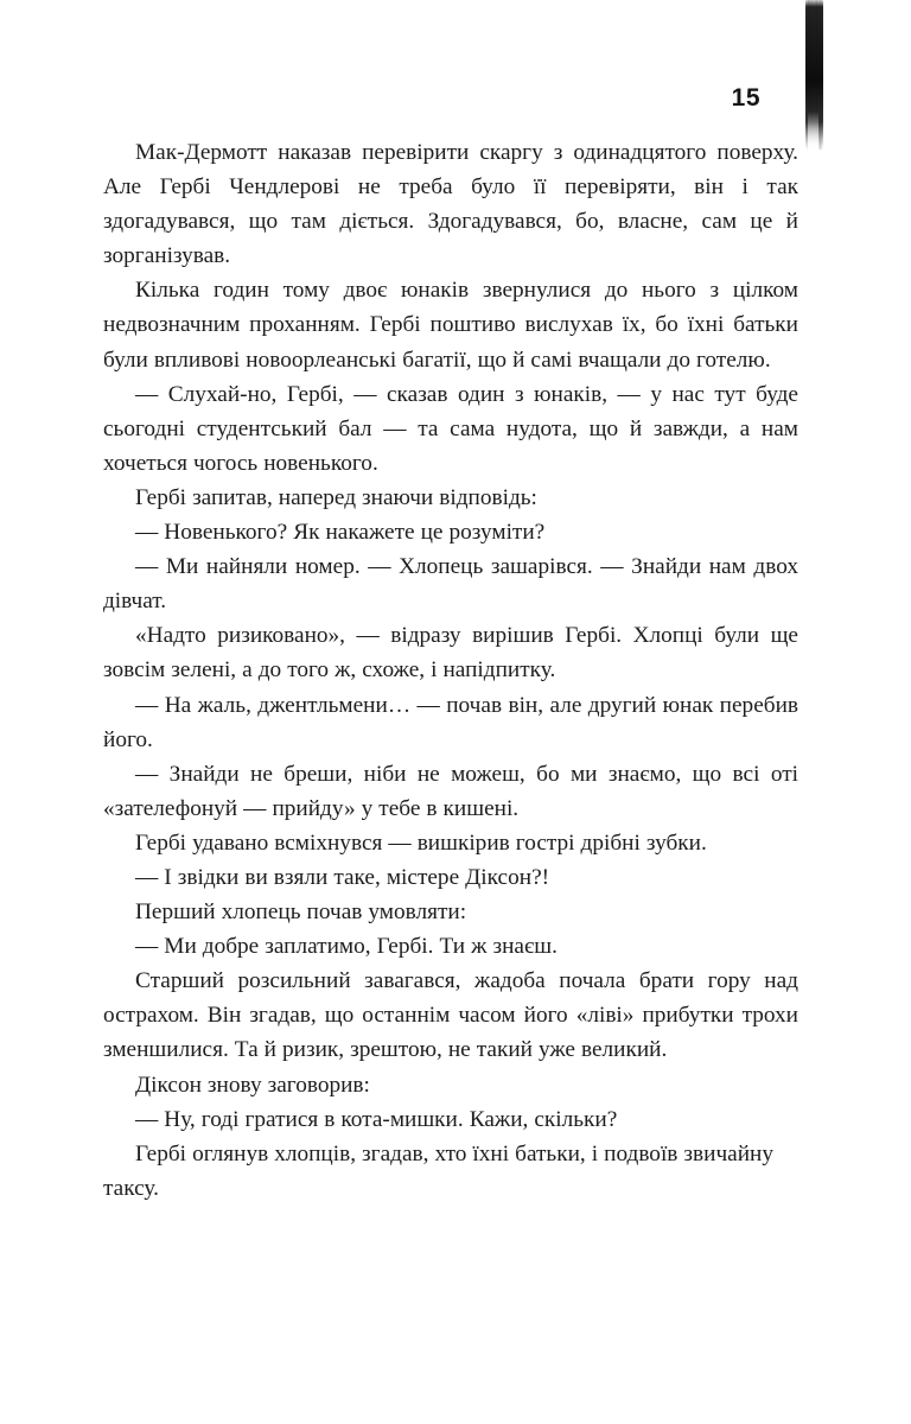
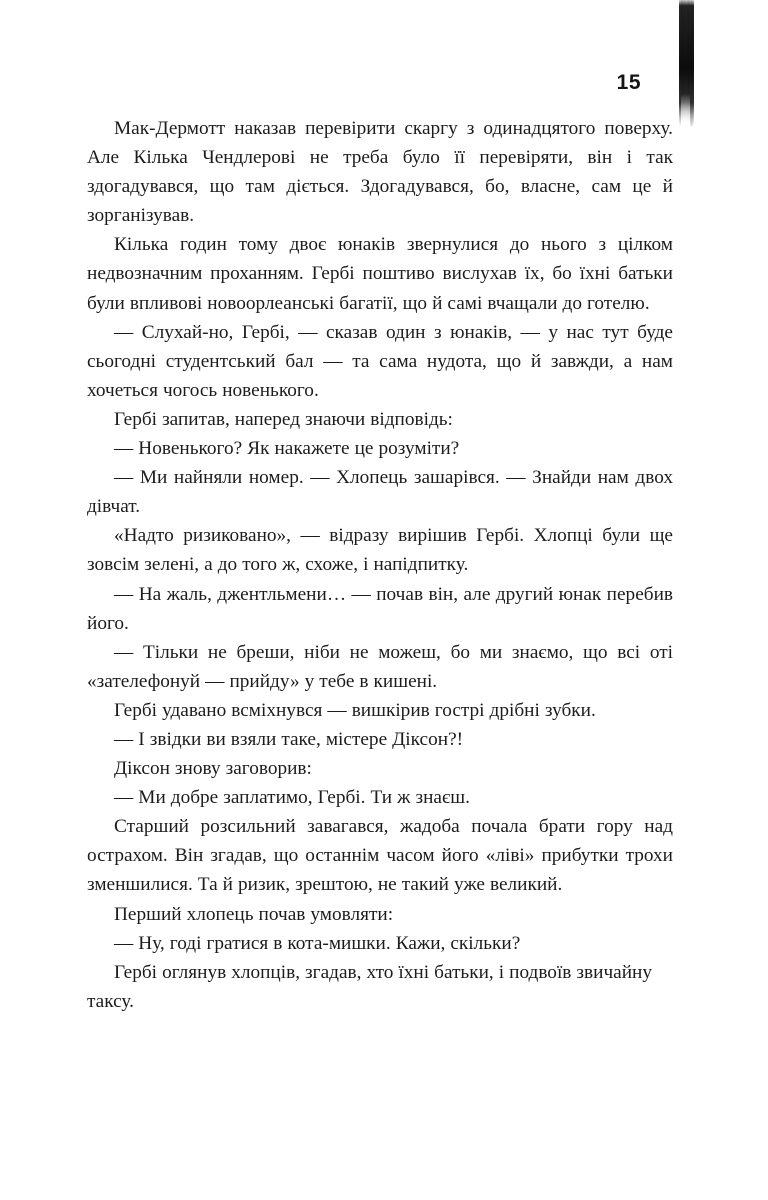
  15
- Мак-Дермотт наказав перевірити скаргу з одинадцятого поверху. Але Гербі Чендлерові не треба було її перевіряти, він і так здогадувався, що там діється. Здогадувався, бо, власне, сам це й зорганізував.
+ Мак-Дермотт наказав перевірити скаргу з одинадцятого поверху. Але Кілька Чендлерові не треба було її перевіряти, він і так здогадувався, що там діється. Здогадувався, бо, власне, сам це й зорганізував.
  Кілька годин тому двоє юнаків звернулися до нього з цілком недвозначним проханням. Гербі поштиво вислухав їх, бо їхні батьки були впливові новоорлеанські багатії, що й самі вчащали до готелю.
  — Слухай-но, Гербі, — сказав один з юнаків, — у нас тут буде сьогодні студентський бал — та сама нудота, що й завжди, а нам хочеться чогось новенького.
  Гербі запитав, наперед знаючи відповідь:
  — Новенького? Як накажете це розуміти?
  — Ми найняли номер. — Хлопець зашарівся. — Знайди нам двох дівчат.
  «Надто ризиковано», — відразу вирішив Гербі. Хлопці були ще зовсім зелені, а до того ж, схоже, і напідпитку.
  — На жаль, джентльмени… — почав він, але другий юнак перебив його.
- — Знайди не бреши, ніби не можеш, бо ми знаємо, що всі оті «зателефонуй — прийду» у тебе в кишені.
+ — Тільки не бреши, ніби не можеш, бо ми знаємо, що всі оті «зателефонуй — прийду» у тебе в кишені.
  Гербі удавано всміхнувся — вишкірив гострі дрібні зубки.
  — І звідки ви взяли таке, містере Діксон?!
- Перший хлопець почав умовляти:
+ Діксон знову заговорив:
  — Ми добре заплатимо, Гербі. Ти ж знаєш.
  Старший розсильний завагався, жадоба почала брати гору над острахом. Він згадав, що останнім часом його «ліві» прибутки трохи зменшилися. Та й ризик, зрештою, не такий уже великий.
- Діксон знову заговорив:
+ Перший хлопець почав умовляти:
  — Ну, годі гратися в кота-мишки. Кажи, скільки?
  Гербі оглянув хлопців, згадав, хто їхні батьки, і подвоїв звичайну таксу.
